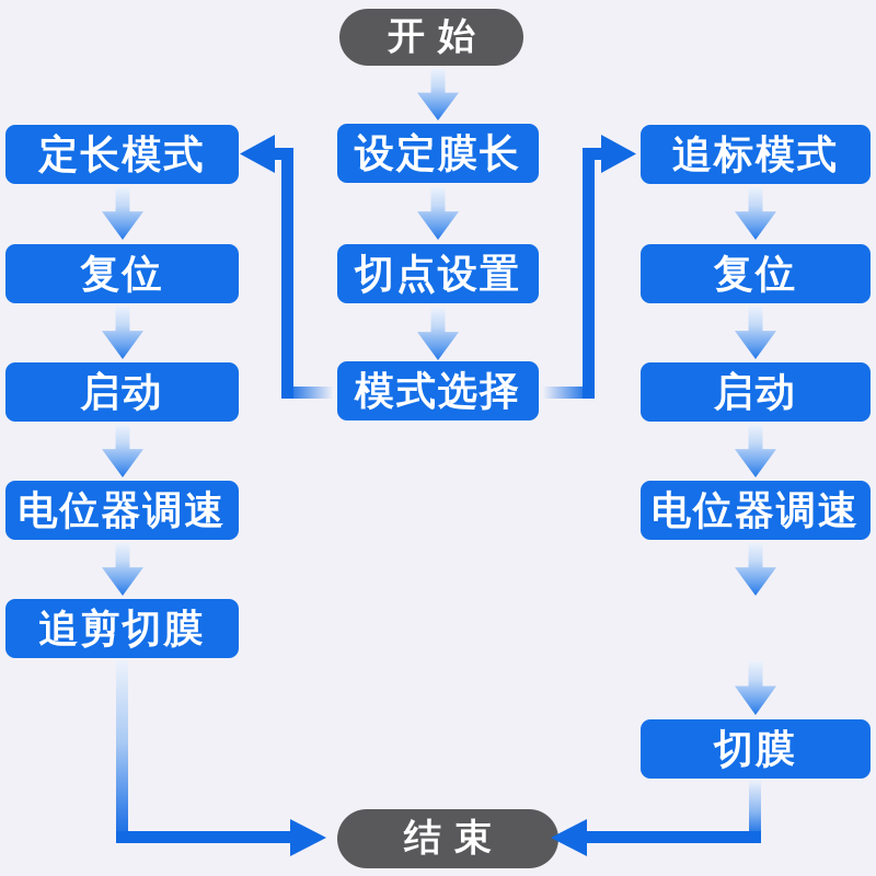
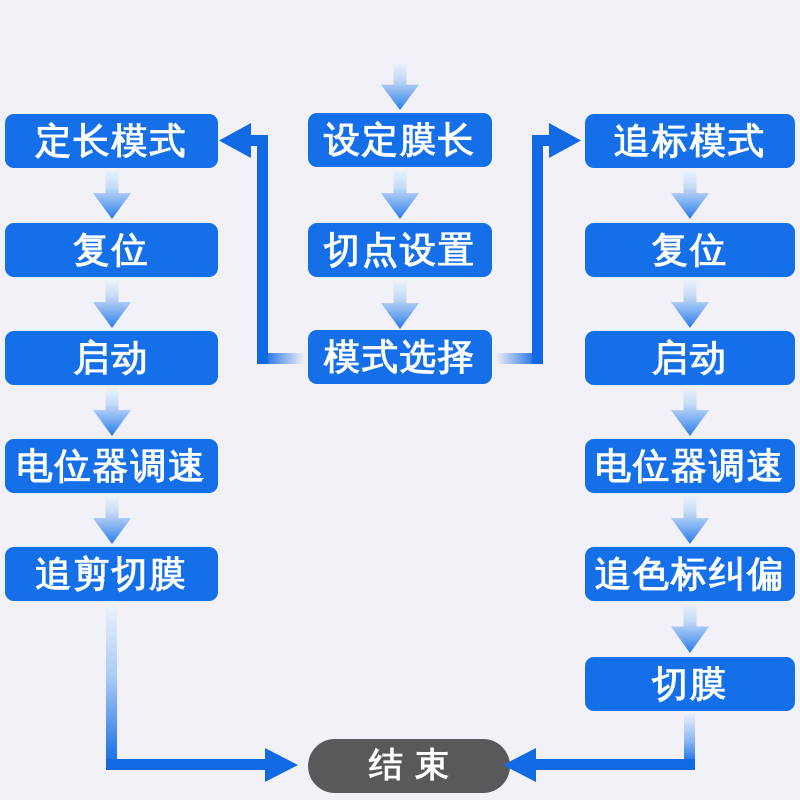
- 开始
  结束
  设定膜长
  切点设置
  模式选择
  定长模式
  复位
  启动
  电位器调速
  追剪切膜
  追标模式
  复位
  启动
  电位器调速
+ 追色标纠偏
  切膜
